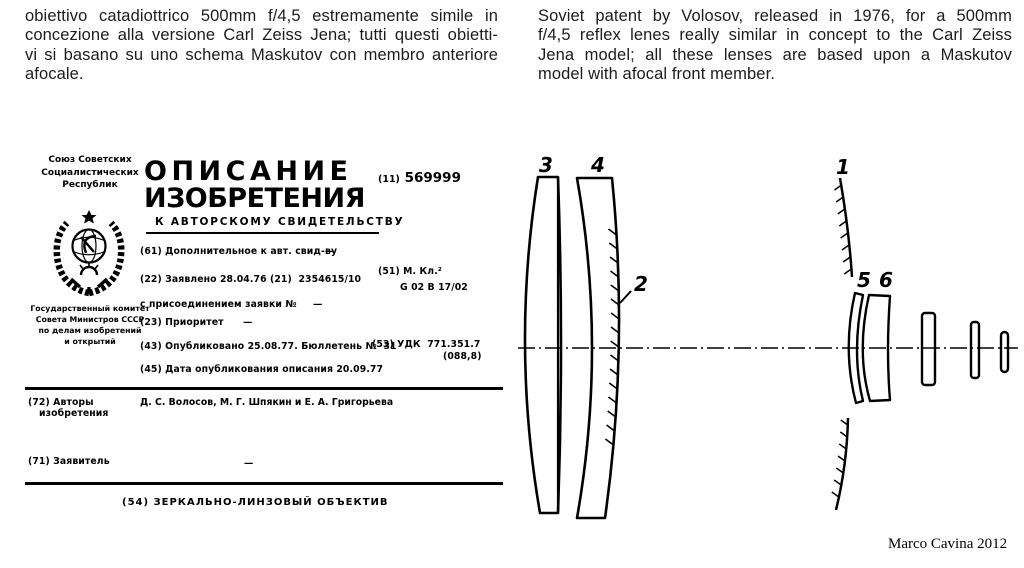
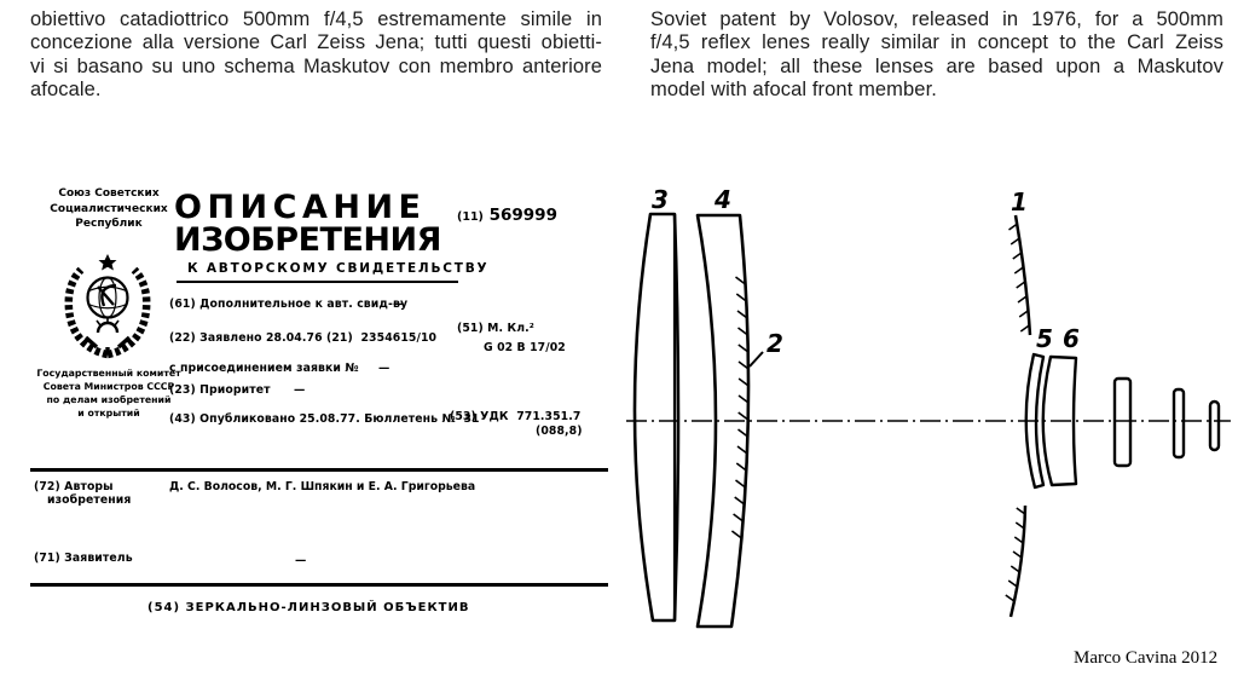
  obiettivo catadiottrico 500mm f/4,5 estremamente simile in
  concezione alla versione Carl Zeiss Jena; tutti questi obietti-
  vi si basano su uno schema Maskutov con membro anteriore
  afocale.
  Soviet patent by Volosov, released in 1976, for a 500mm
  f/4,5 reflex lenes really similar in concept to the Carl Zeiss
  Jena model; all these lenses are based upon a Maskutov
  model with afocal front member.
  Союз Советских
  Социалистических
  Республик
  Государственный комитет
  Совета Министров СССР
  по делам изобретений
  и открытий
  ОПИСАНИЕ
  ИЗОБРЕТЕНИЯ
  (11) 569999
  К АВТОРСКОМУ СВИДЕТЕЛЬСТВУ
  (61) Дополнительное к авт. свид-ву
  —
  (22) Заявлено 28.04.76 (21) 2354615/10
  (51) М. Кл.²
  G 02 B 17/02
  с присоединением заявки №
  —
  (23) Приоритет
  —
  (43) Опубликовано 25.08.77. Бюллетень № 31
  (53) УДК 771.351.7
  (088,8)
- (45) Дата опубликования описания 20.09.77
  (72) Авторы
  изобретения
  Д. С. Волосов, М. Г. Шпякин и Е. А. Григорьева
  (71) Заявитель
  —
  (54) ЗЕРКАЛЬНО-ЛИНЗОВЫЙ ОБЪЕКТИВ
  3
  4
  2
  1
  5
  6
  Marco Cavina 2012
